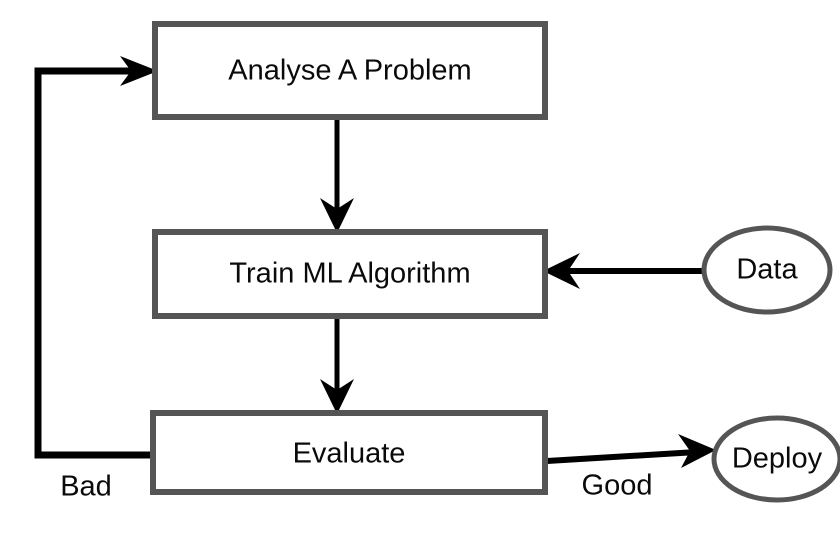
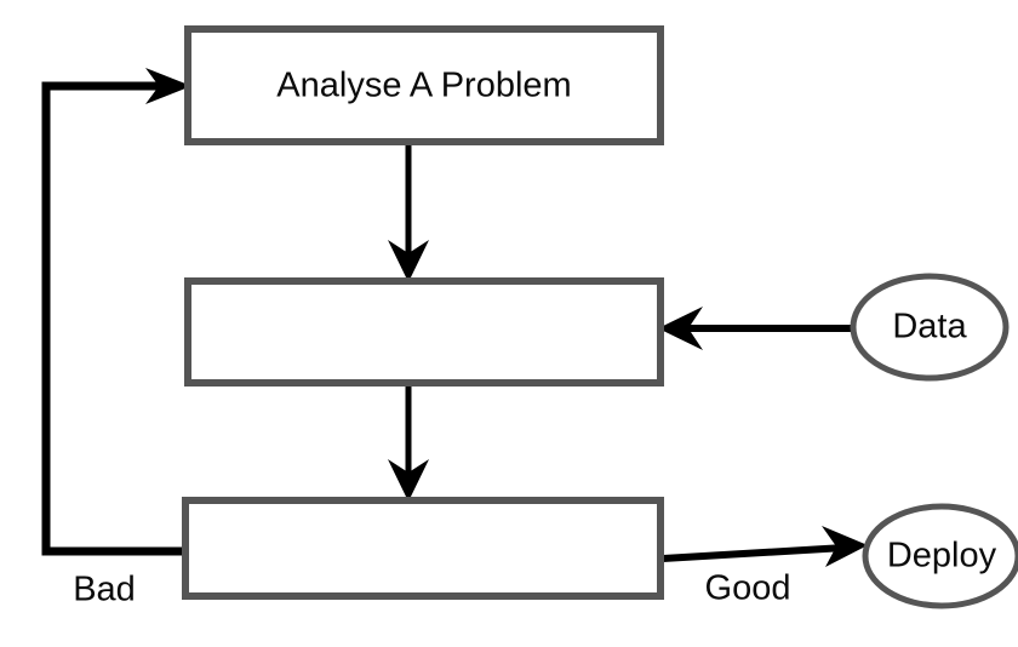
  Analyse A Problem
- Train ML Algorithm
- Evaluate
  Data
  Deploy
  Bad
  Good
